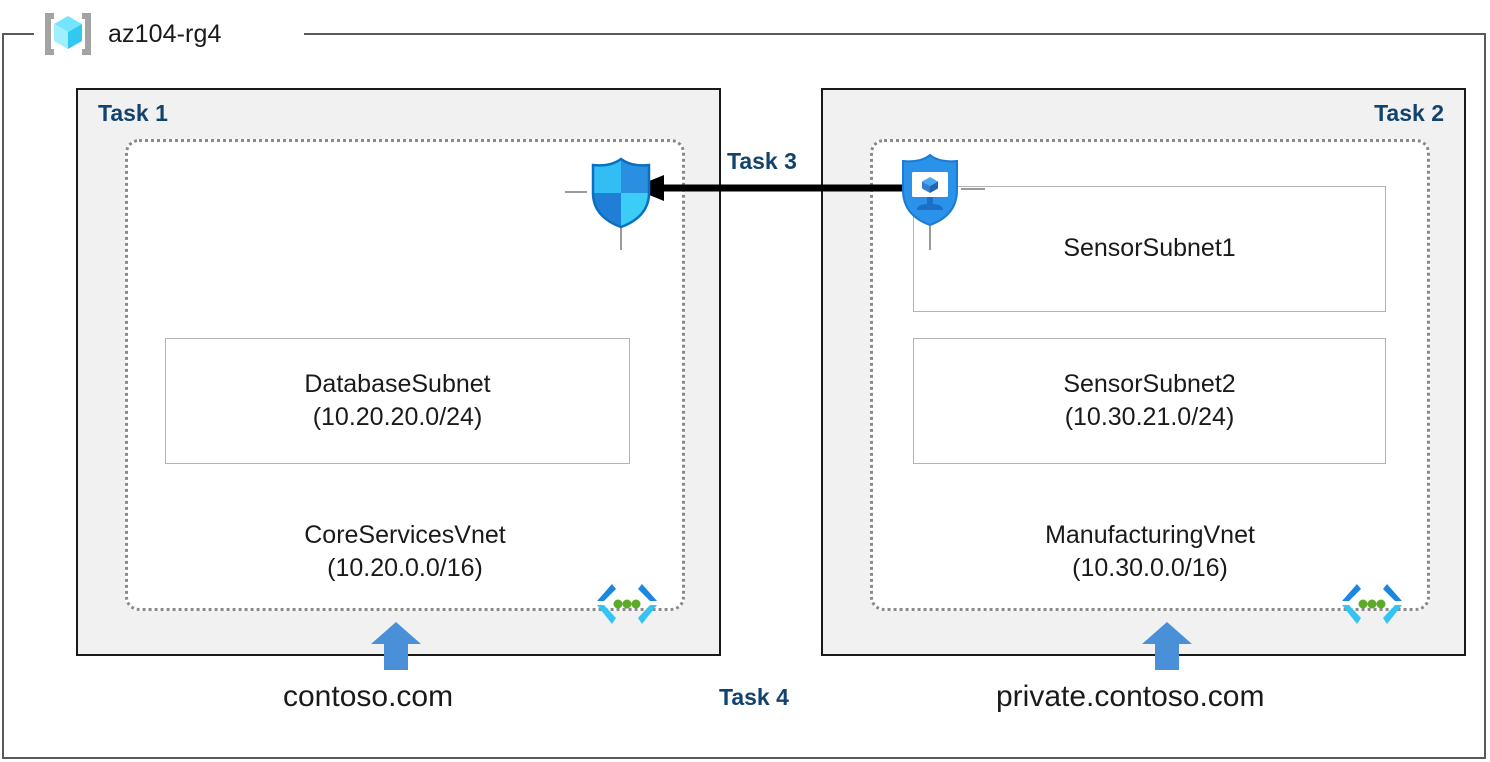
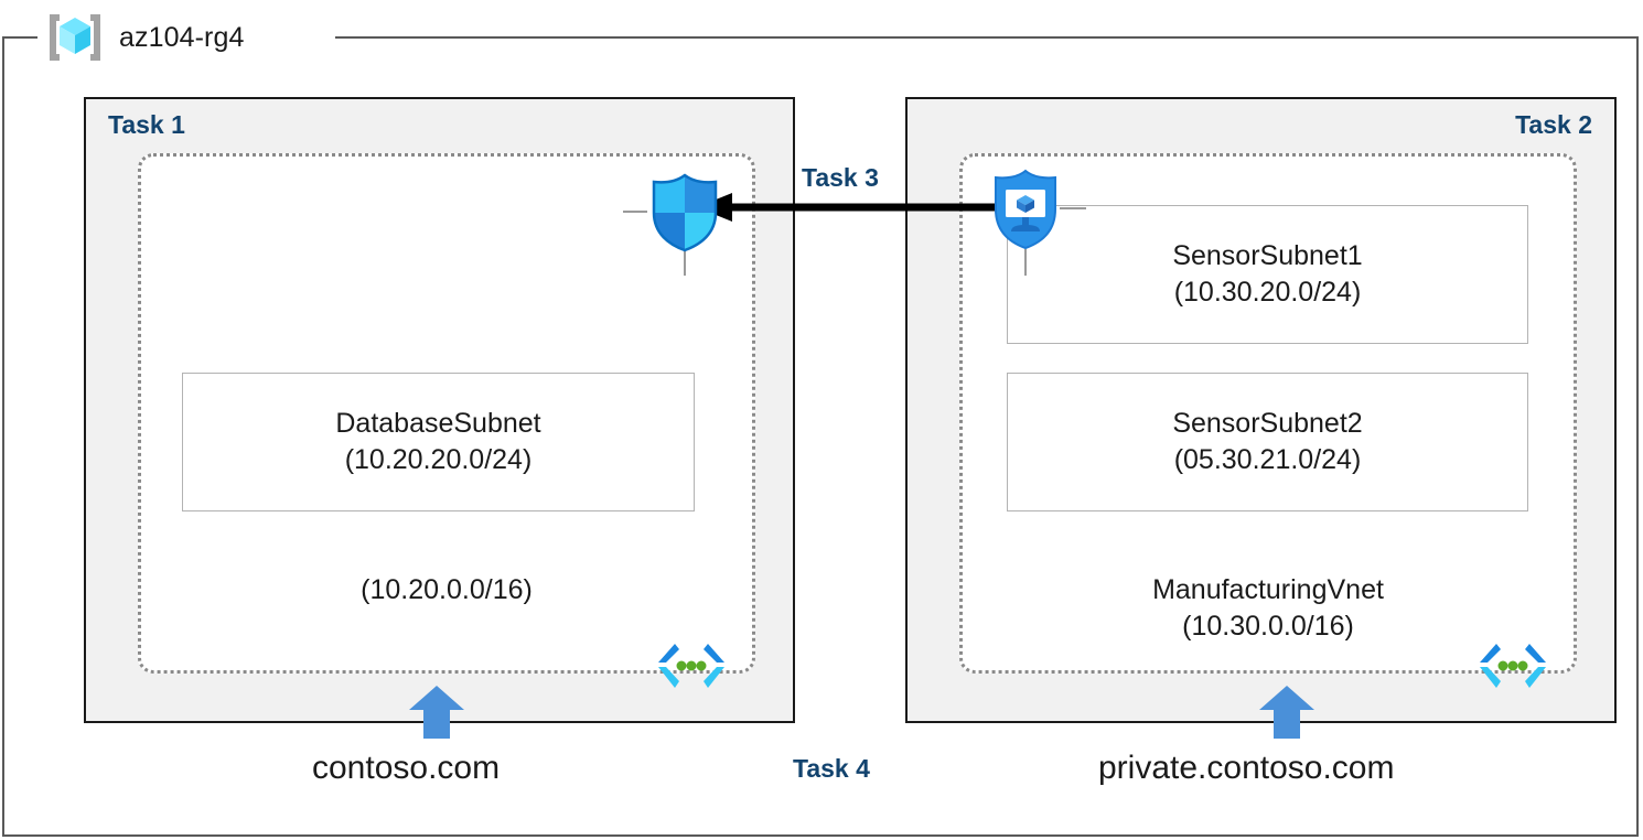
  az104-rg4
  Task 1
- CoreServicesVnet
  (10.20.0.0/16)
  DatabaseSubnet
  (10.20.20.0/24)
  Task 2
  ManufacturingVnet
  (10.30.0.0/16)
  SensorSubnet1
+ (10.30.20.0/24)
  SensorSubnet2
- (10.30.21.0/24)
+ (05.30.21.0/24)
  Task 3
  contoso.com
  private.contoso.com
  Task 4
